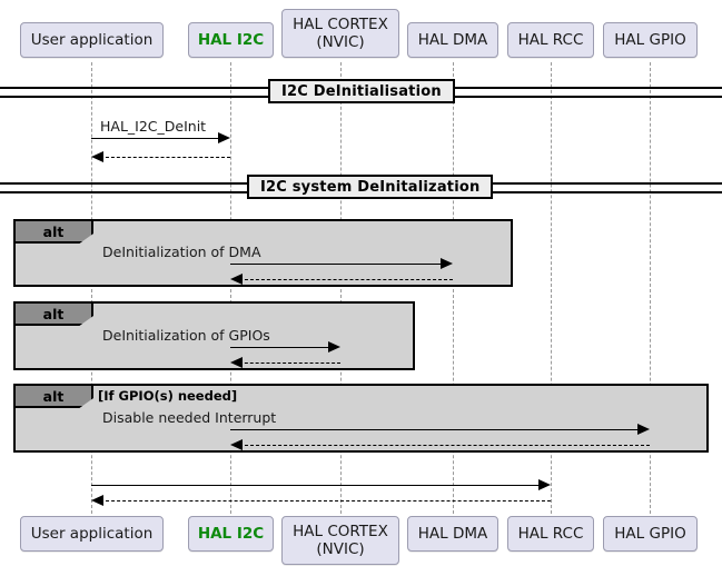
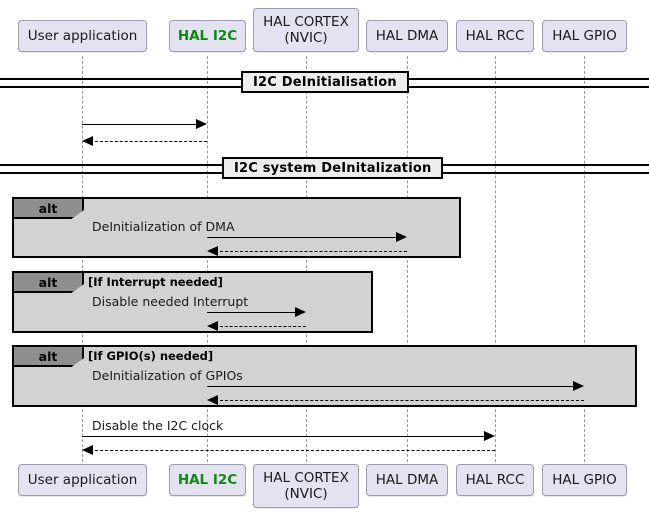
  User application
  HAL I2C
  HAL CORTEX
  (NVIC)
  HAL DMA
  HAL RCC
  HAL GPIO
  I2C DeInitialisation
- HAL_I2C_DeInit
  I2C system DeInitalization
  alt
  DeInitialization of DMA
  alt
+ [If Interrupt needed]
- DeInitialization of GPIOs
+ Disable needed Interrupt
  alt
  [If GPIO(s) needed]
- Disable needed Interrupt
+ DeInitialization of GPIOs
+ Disable the I2C clock
  User application
  HAL I2C
  HAL CORTEX
  (NVIC)
  HAL DMA
  HAL RCC
  HAL GPIO
